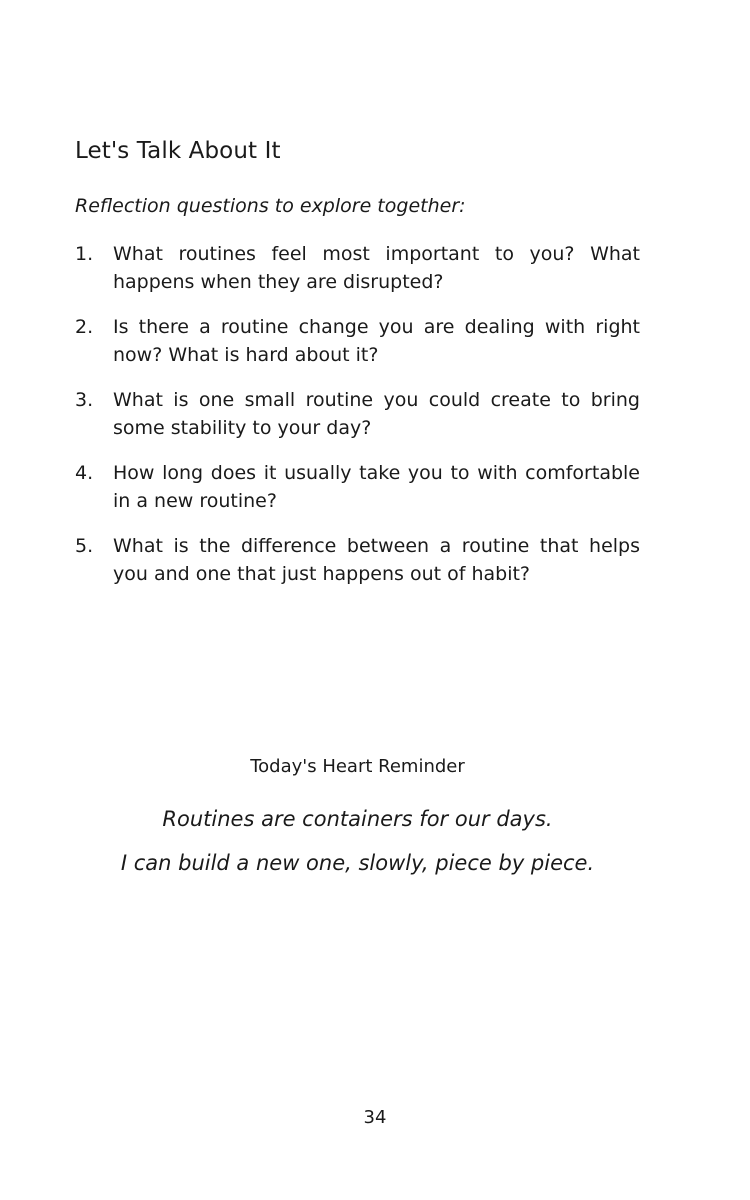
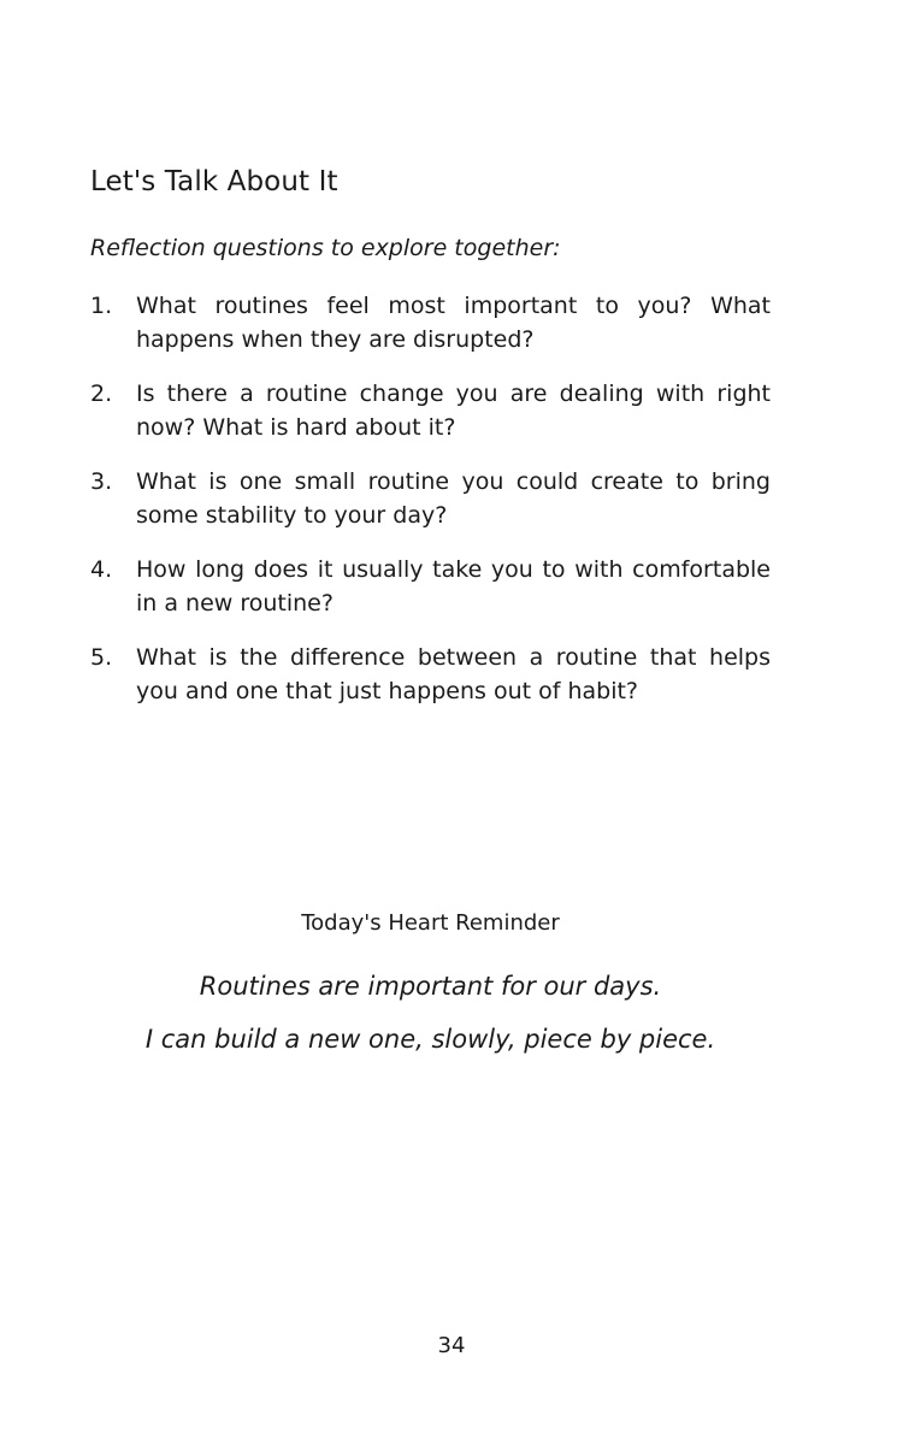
  Let's Talk About It
  Reflection questions to explore together:
  1.
  What routines feel most important to you? What happens when they are disrupted?
  2.
  Is there a routine change you are dealing with right now? What is hard about it?
  3.
  What is one small routine you could create to bring some stability to your day?
  4.
  How long does it usually take you to with comfortable in a new routine?
  5.
  What is the difference between a routine that helps you and one that just happens out of habit?
  Today's Heart Reminder
- Routines are containers for our days.
+ Routines are important for our days.
  I can build a new one, slowly, piece by piece.
  34
